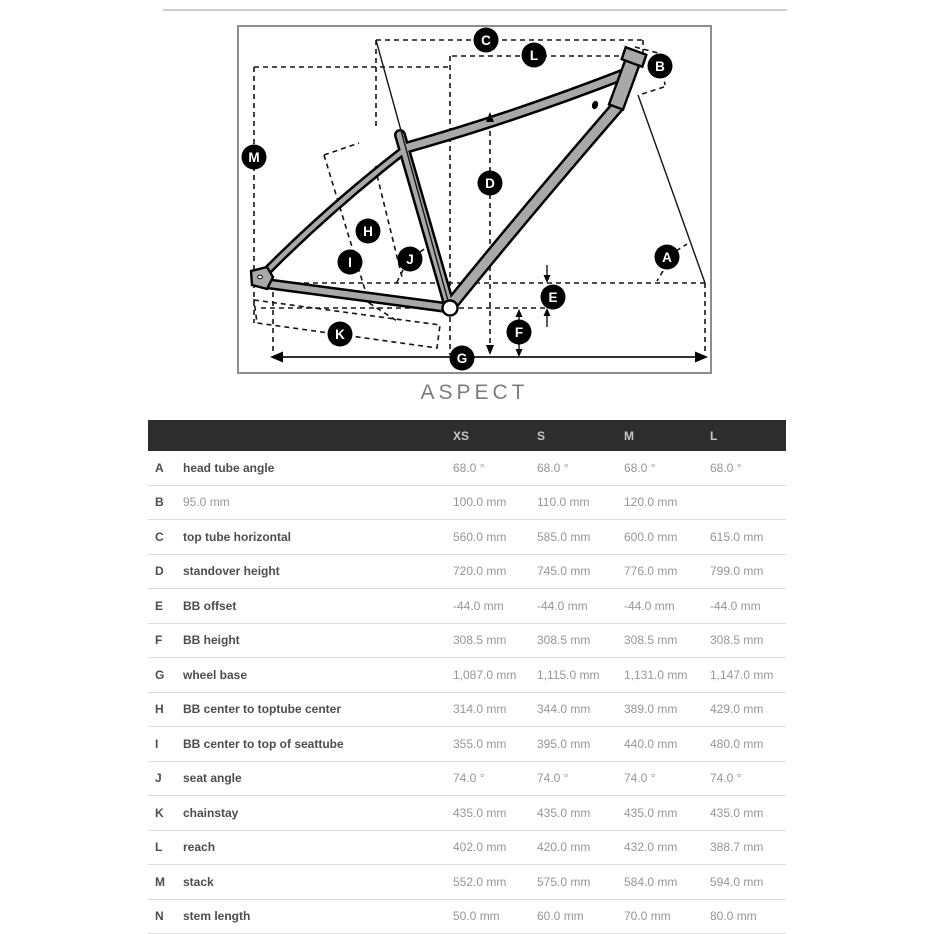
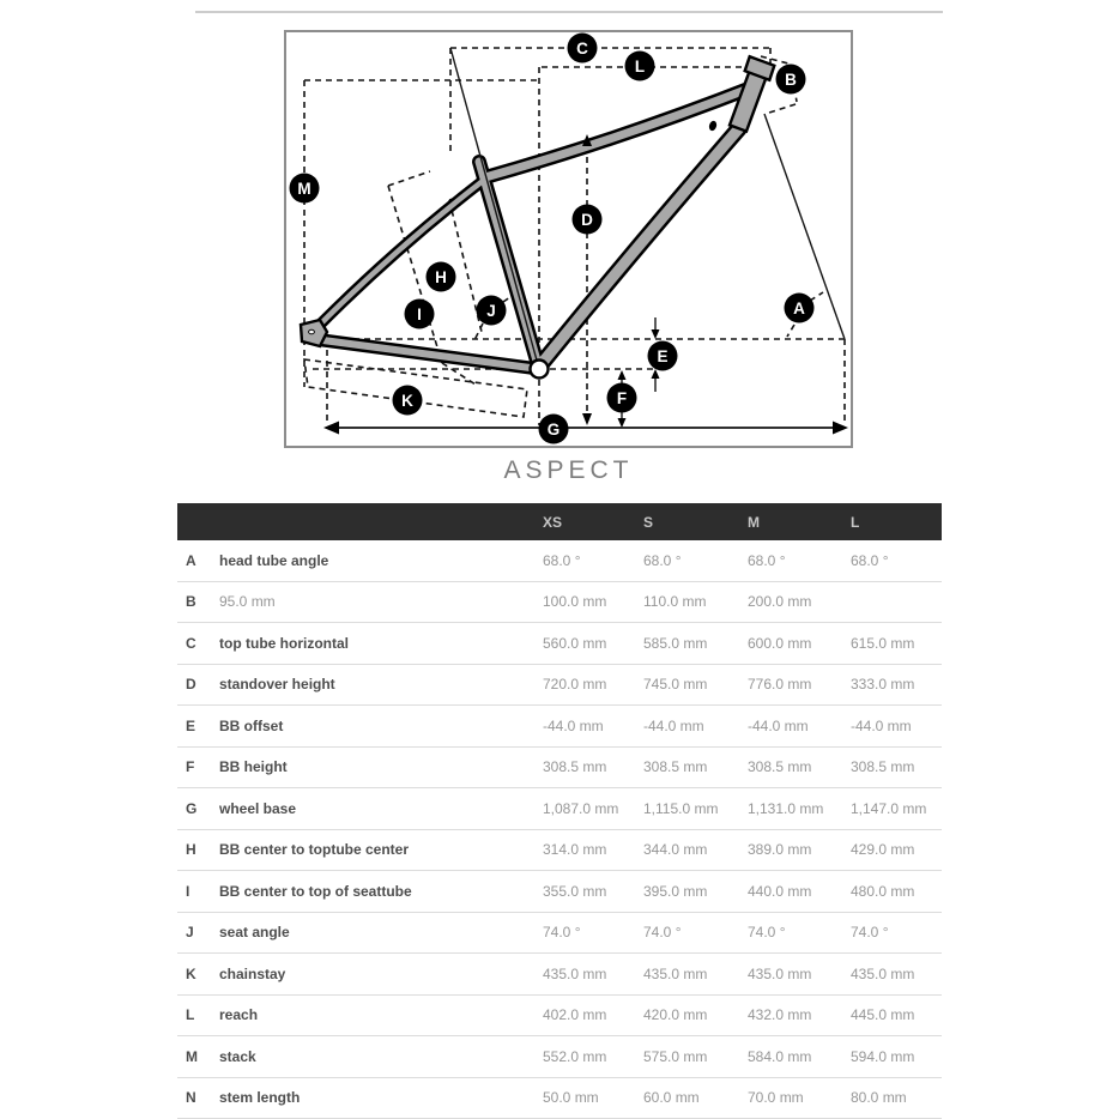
  A
  B
  C
  D
  E
  F
  G
  H
  I
  J
  K
  L
  M
  ASPECT
  XS
  S
  M
  L
  A
  head tube angle
  68.0 °
  68.0 °
  68.0 °
  68.0 °
  B
  95.0 mm
  100.0 mm
  110.0 mm
- 120.0 mm
+ 200.0 mm
  C
  top tube horizontal
  560.0 mm
  585.0 mm
  600.0 mm
  615.0 mm
  D
  standover height
  720.0 mm
  745.0 mm
  776.0 mm
- 799.0 mm
+ 333.0 mm
  E
  BB offset
  -44.0 mm
  -44.0 mm
  -44.0 mm
  -44.0 mm
  F
  BB height
  308.5 mm
  308.5 mm
  308.5 mm
  308.5 mm
  G
  wheel base
  1,087.0 mm
  1,115.0 mm
  1,131.0 mm
  1,147.0 mm
  H
  BB center to toptube center
  314.0 mm
  344.0 mm
  389.0 mm
  429.0 mm
  I
  BB center to top of seattube
  355.0 mm
  395.0 mm
  440.0 mm
  480.0 mm
  J
  seat angle
  74.0 °
  74.0 °
  74.0 °
  74.0 °
  K
  chainstay
  435.0 mm
  435.0 mm
  435.0 mm
  435.0 mm
  L
  reach
  402.0 mm
  420.0 mm
  432.0 mm
- 388.7 mm
+ 445.0 mm
  M
  stack
  552.0 mm
  575.0 mm
  584.0 mm
  594.0 mm
  N
  stem length
  50.0 mm
  60.0 mm
  70.0 mm
  80.0 mm
